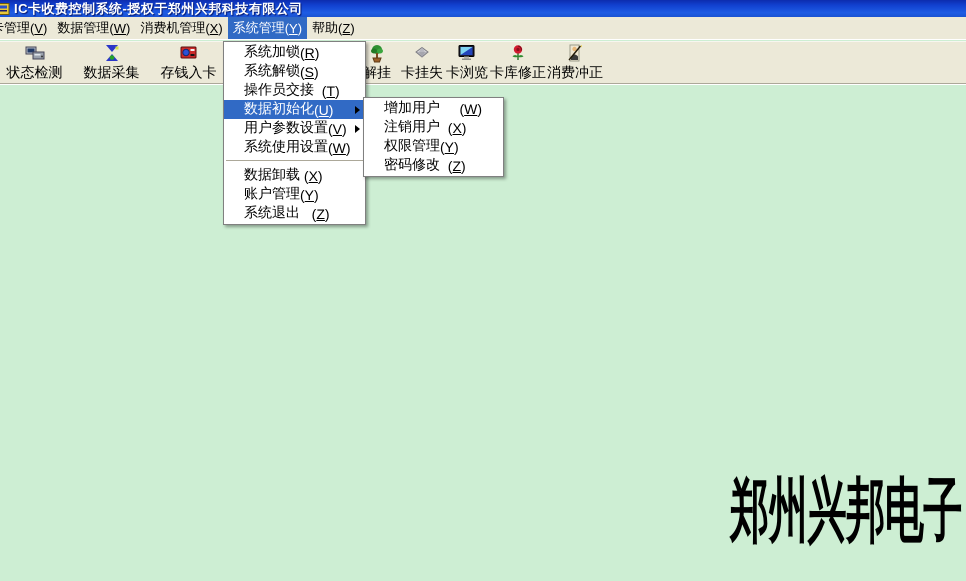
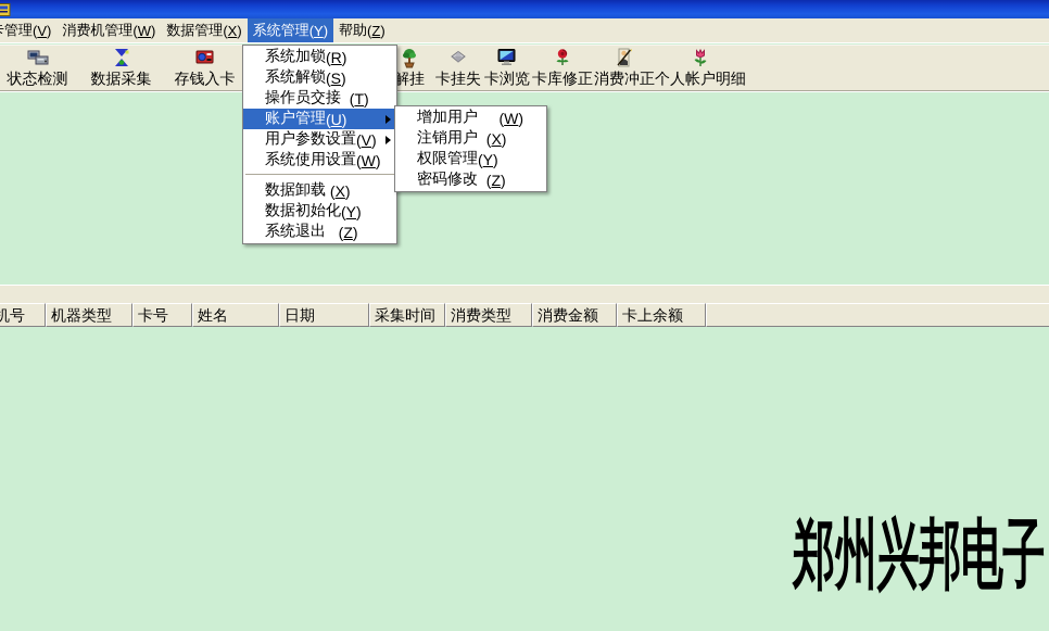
- IC卡收费控制系统-授权于郑州兴邦科技有限公司
  V
- 数据管理
+ 消费机管理
  W
- 消费机管理
+ 数据管理
  X
  系统管理
  Y
  帮助
  Z
  状态检测
  数据采集
  存钱入卡
  解挂
  卡挂失
  卡浏览
  卡库修正
  消费冲正
+ 个人帐户明细
+ 机号
+ 机器类型
+ 卡号
+ 姓名
+ 日期
+ 采集时间
+ 消费类型
+ 消费金额
+ 卡上余额
  郑州兴邦电子
  系统加锁
  R
  系统解锁
  S
  操作员交接
  T
- 数据初始化
+ 账户管理
  U
  用户参数设置
  V
  系统使用设置
  W
  数据卸载
  X
- 账户管理
+ 数据初始化
  Y
  系统退出
  Z
  增加用户
  W
  注销用户
  X
  权限管理
  Y
  密码修改
  Z
